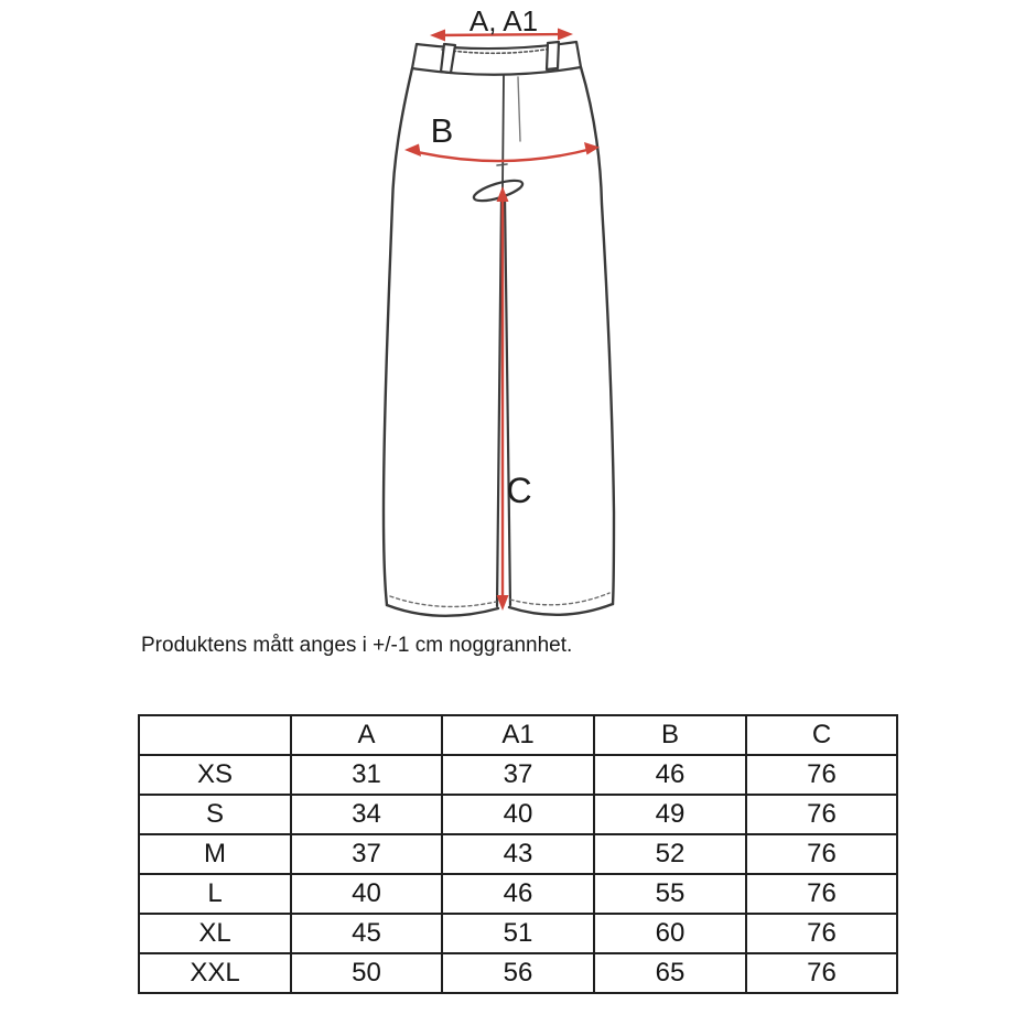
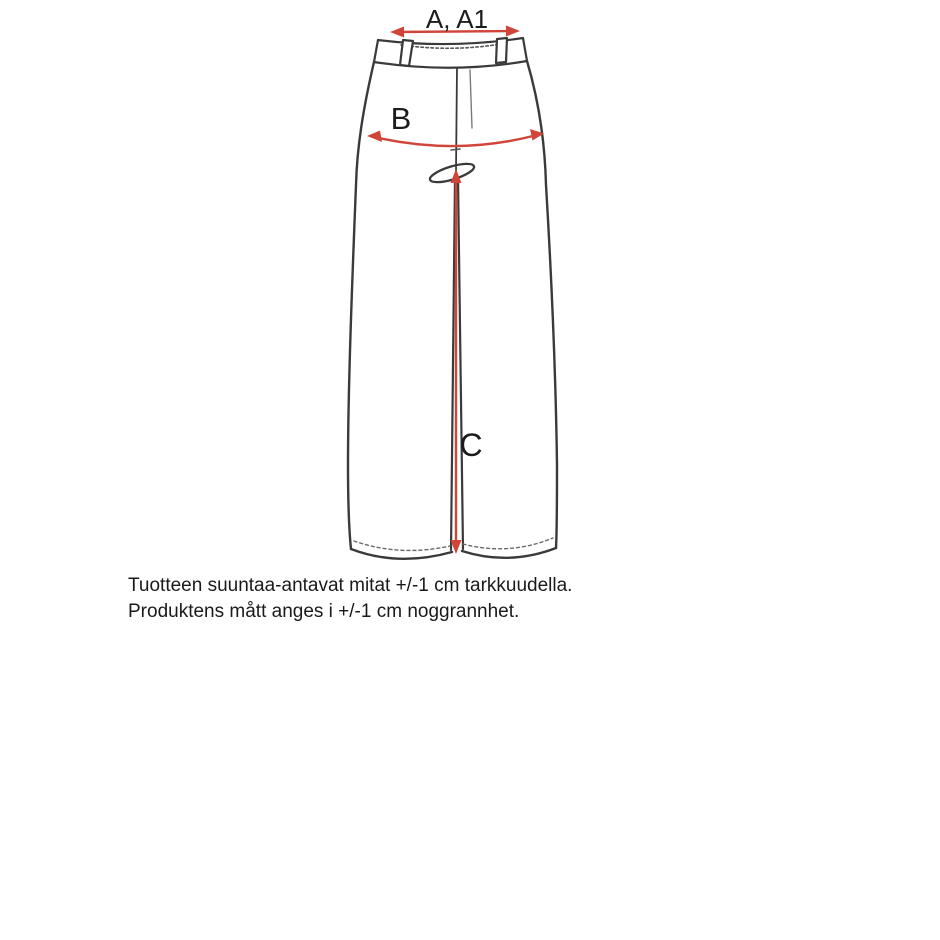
  A, A1
  B
  C
+ Tuotteen suuntaa-antavat mitat +/-1 cm tarkkuudella.
  Produktens mått anges i +/-1 cm noggrannhet.
- 	A	A1	B	C
- XS	31	37	46	76
- S	34	40	49	76
- M	37	43	52	76
- L	40	46	55	76
- XL	45	51	60	76
- XXL	50	56	65	76
